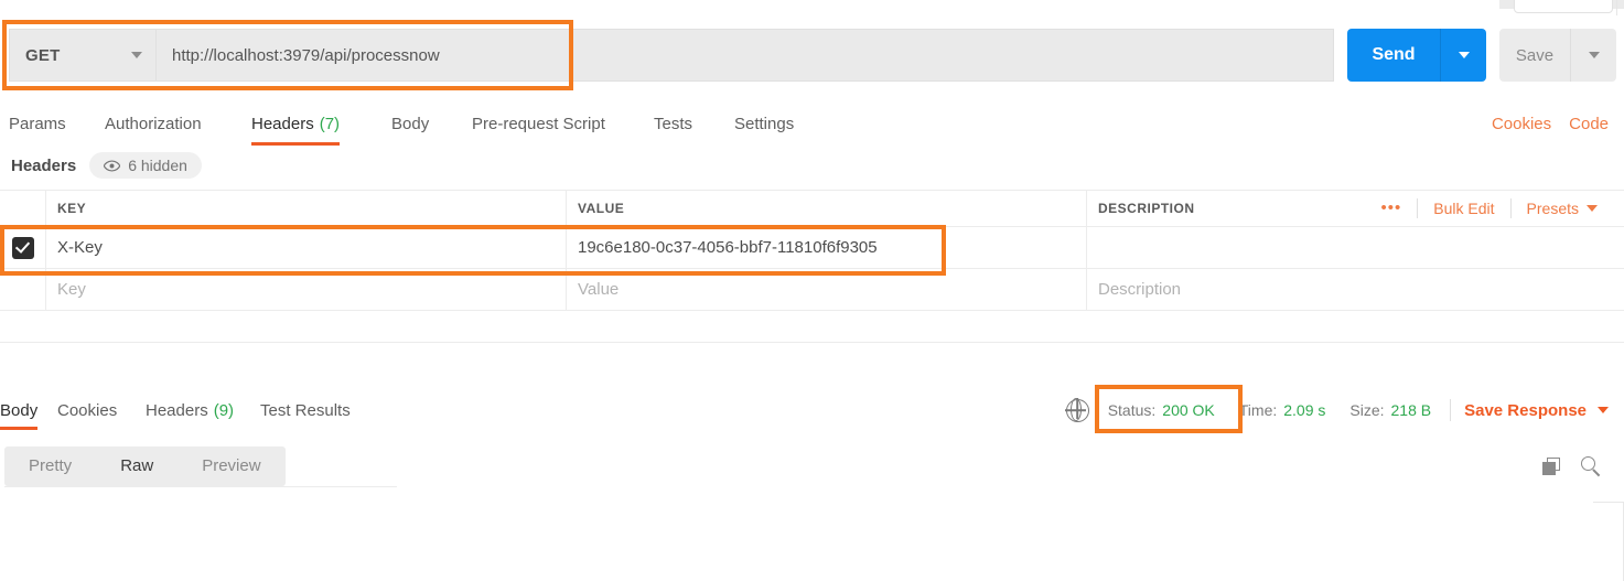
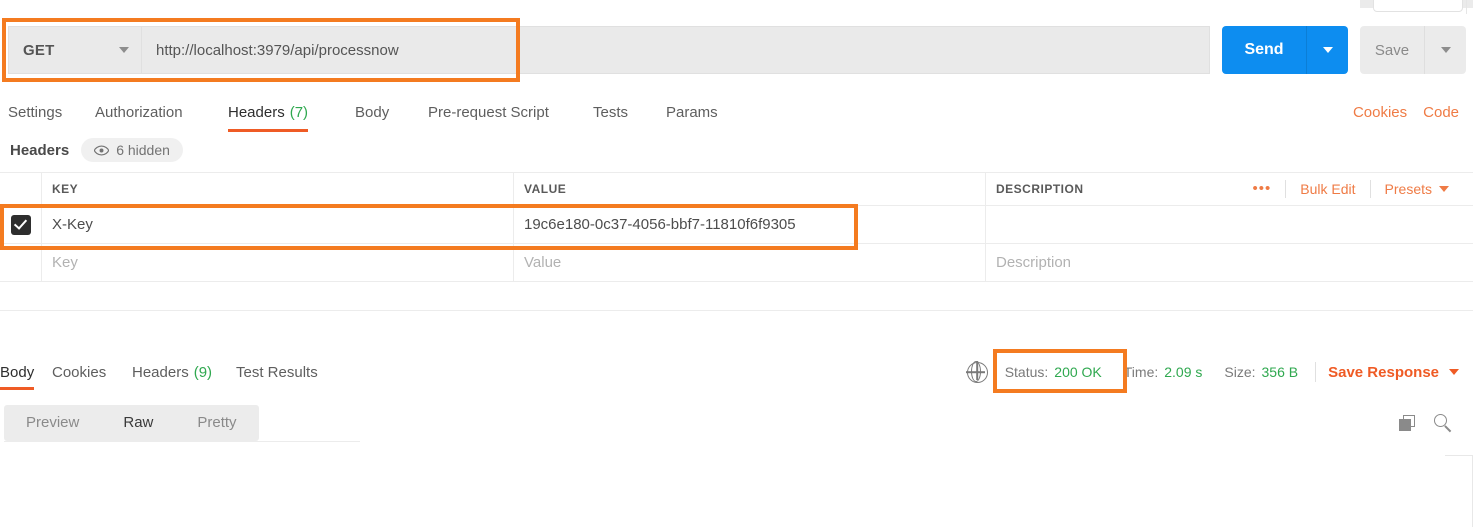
  GET
  http://localhost:3979/api/processnow
  Send
  Save
- Params
+ Settings
  Authorization
  Headers
  (7)
  Body
  Pre-request Script
  Tests
- Settings
+ Params
  Cookies
  Code
  Headers
  6 hidden
  KEY
  VALUE
  DESCRIPTION
  •••
  Bulk Edit
  Presets
  X-Key
  19c6e180-0c37-4056-bbf7-11810f6f9305
  Key
  Value
  Description
  Body
  Cookies
  Headers
  (9)
  Test Results
  Status:
  200 OK
  Time:
  2.09 s
  Size:
- 218 B
+ 356 B
  Save Response
- Pretty
+ Preview
  Raw
- Preview
+ Pretty
